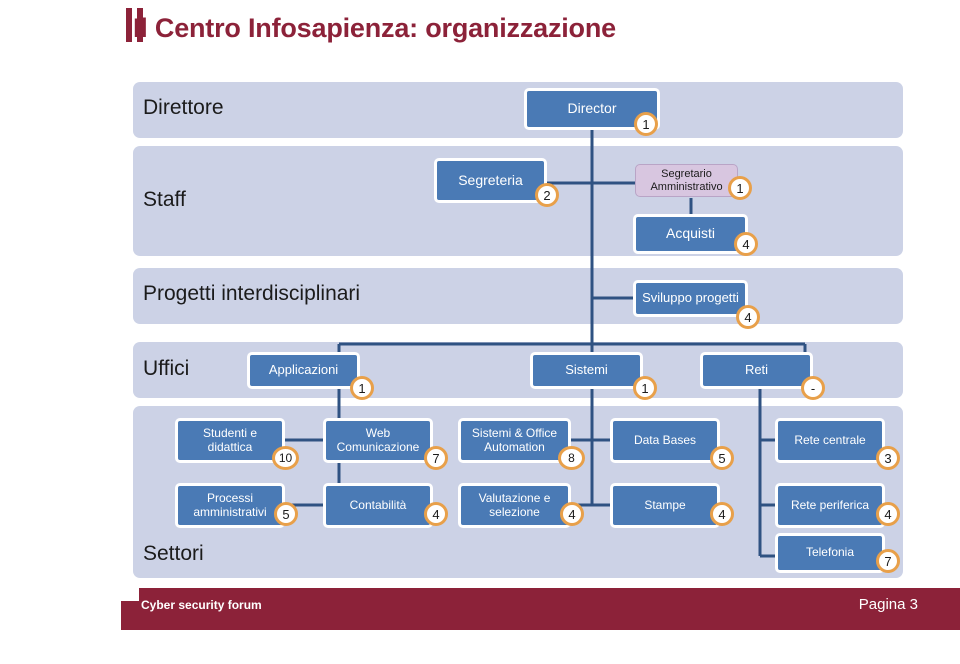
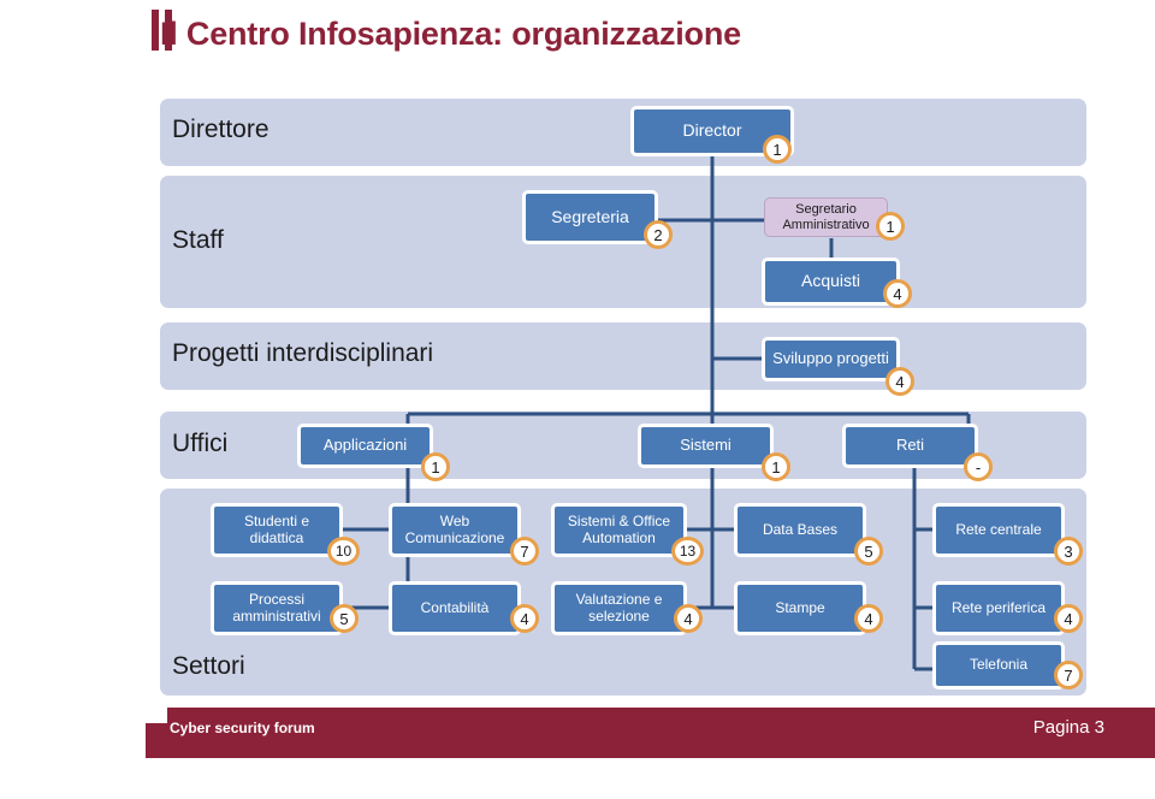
  Il Centro Infosapienza: organizzazione
  Direttore
  Staff
  Progetti interdisciplinari
  Uffici
  Settori
  Director
  1
  Segreteria
  2
  Segretario
  Amministrativo
  1
  Acquisti
  4
  Sviluppo progetti
  4
  Applicazioni
  1
  Sistemi
  1
  Reti
  -
  Studenti e
  didattica
  10
  Processi
  amministrativi
  5
  Web
  Comunicazione
  7
  Contabilità
  4
  Sistemi & Office
  Automation
- 8
+ 13
  Valutazione e
  selezione
  4
  Data Bases
  5
  Stampe
  4
  Rete centrale
  3
  Rete periferica
  4
  Telefonia
  7
  Cyber security forum
  Pagina 3
